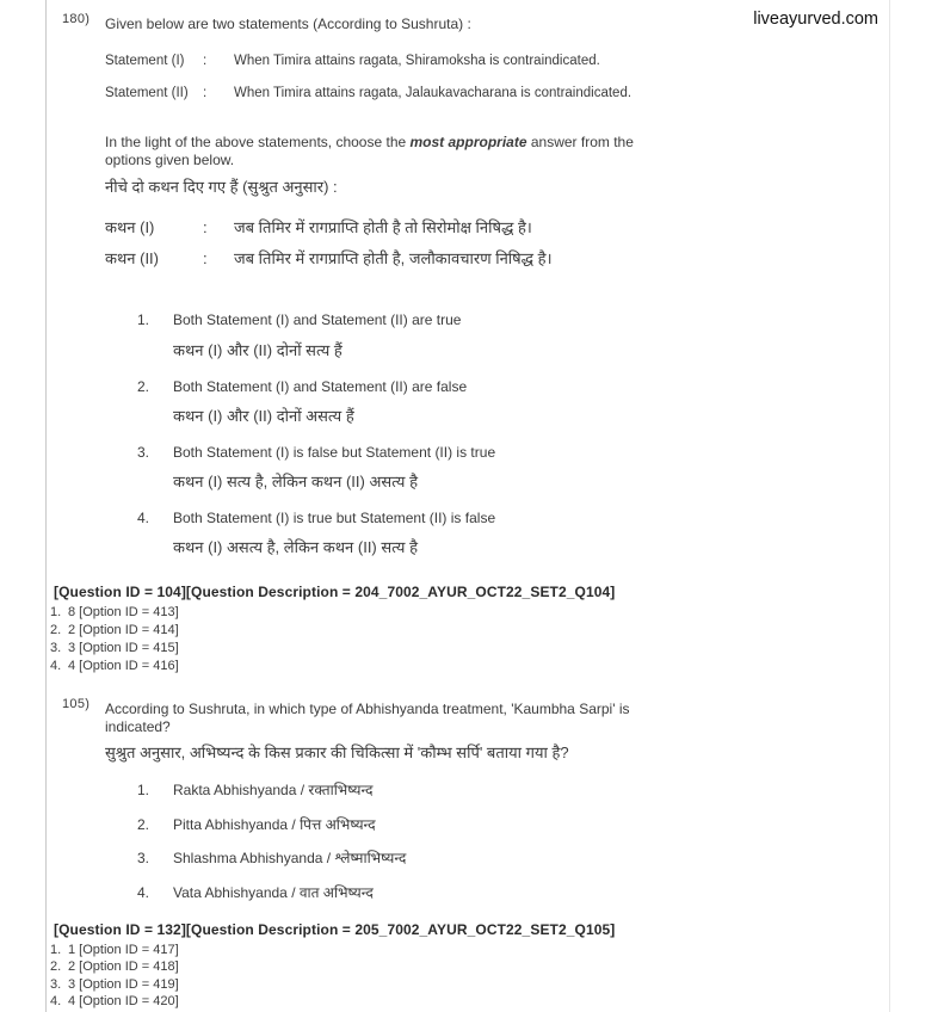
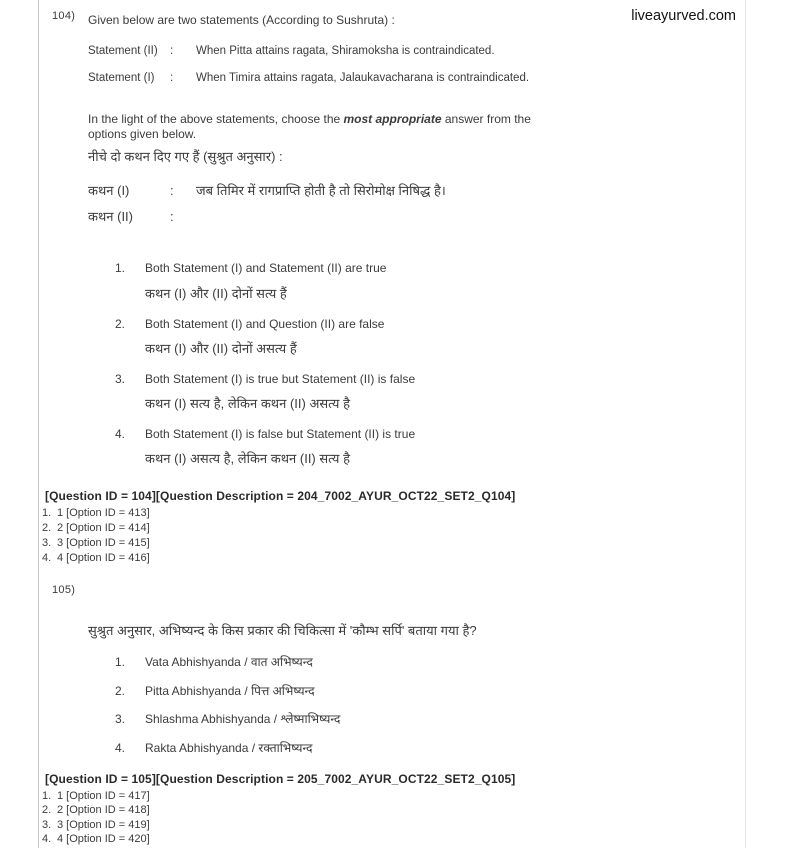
  liveayurved.com
- 180)
+ 104)
  Given below are two statements (According to Sushruta) :
- Statement (I)
+ Statement (II)
  :
- When Timira attains ragata, Shiramoksha is contraindicated.
+ When Pitta attains ragata, Shiramoksha is contraindicated.
- Statement (II)
+ Statement (I)
  :
  When Timira attains ragata, Jalaukavacharana is contraindicated.
  In the light of the above statements, choose the most appropriate answer from the options given below.
  नीचे दो कथन दिए गए हैं (सुश्रुत अनुसार) :
  कथन (I)
  :
  जब तिमिर में रागप्राप्ति होती है तो सिरोमोक्ष निषिद्ध है।
  कथन (II)
  :
- जब तिमिर में रागप्राप्ति होती है, जलौकावचारण निषिद्ध है।
  1.
  Both Statement (I) and Statement (II) are true
  कथन (I) और (II) दोनों सत्य हैं
  2.
- Both Statement (I) and Statement (II) are false
+ Both Statement (I) and Question (II) are false
  कथन (I) और (II) दोनों असत्य हैं
  3.
- Both Statement (I) is false but Statement (II) is true
+ Both Statement (I) is true but Statement (II) is false
  कथन (I) सत्य है, लेकिन कथन (II) असत्य है
  4.
- Both Statement (I) is true but Statement (II) is false
+ Both Statement (I) is false but Statement (II) is true
  कथन (I) असत्य है, लेकिन कथन (II) सत्य है
  [Question ID = 104][Question Description = 204_7002_AYUR_OCT22_SET2_Q104]
  1.
- 8 [Option ID = 413]
+ 1 [Option ID = 413]
  2.
  2 [Option ID = 414]
  3.
  3 [Option ID = 415]
  4.
  4 [Option ID = 416]
  105)
- According to Sushruta, in which type of Abhishyanda treatment, 'Kaumbha Sarpi' is indicated?
  सुश्रुत अनुसार, अभिष्यन्द के किस प्रकार की चिकित्सा में 'कौम्भ सर्पि' बताया गया है?
  1.
- Rakta Abhishyanda / रक्ताभिष्यन्द
+ Vata Abhishyanda / वात अभिष्यन्द
  2.
  Pitta Abhishyanda / पित्त अभिष्यन्द
  3.
  Shlashma Abhishyanda / श्लेष्माभिष्यन्द
  4.
- Vata Abhishyanda / वात अभिष्यन्द
+ Rakta Abhishyanda / रक्ताभिष्यन्द
- [Question ID = 132][Question Description = 205_7002_AYUR_OCT22_SET2_Q105]
+ [Question ID = 105][Question Description = 205_7002_AYUR_OCT22_SET2_Q105]
  1.
  1 [Option ID = 417]
  2.
  2 [Option ID = 418]
  3.
  3 [Option ID = 419]
  4.
  4 [Option ID = 420]
